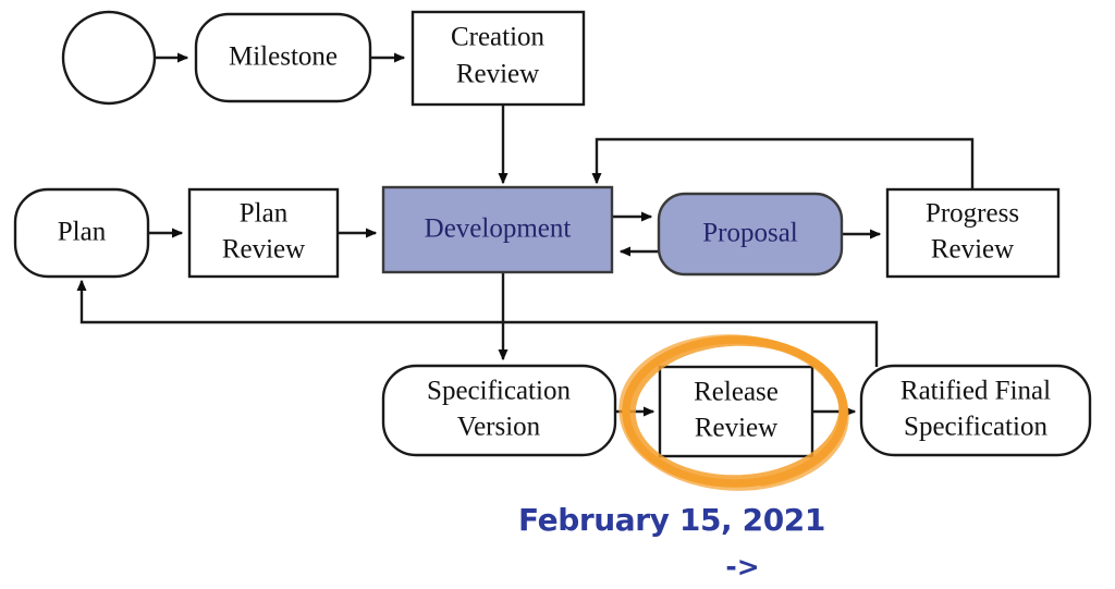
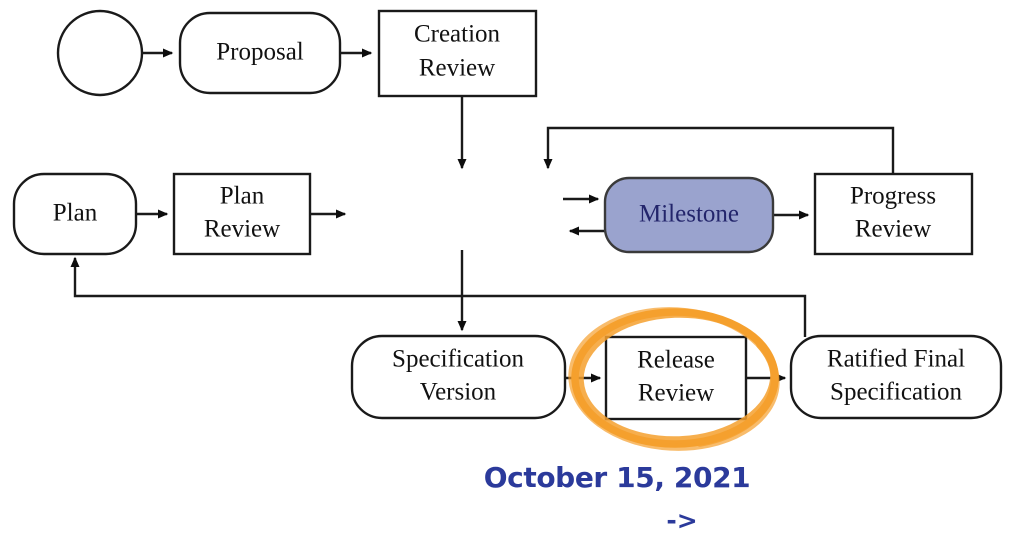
- Milestone
+ Proposal
  Creation
  Review
  Plan
  Plan
  Review
- Development
- Proposal
+ Milestone
  Progress
  Review
  Specification
  Version
  Release
  Review
  Ratified Final
  Specification
- February 15, 2021
+ October 15, 2021
  ->
